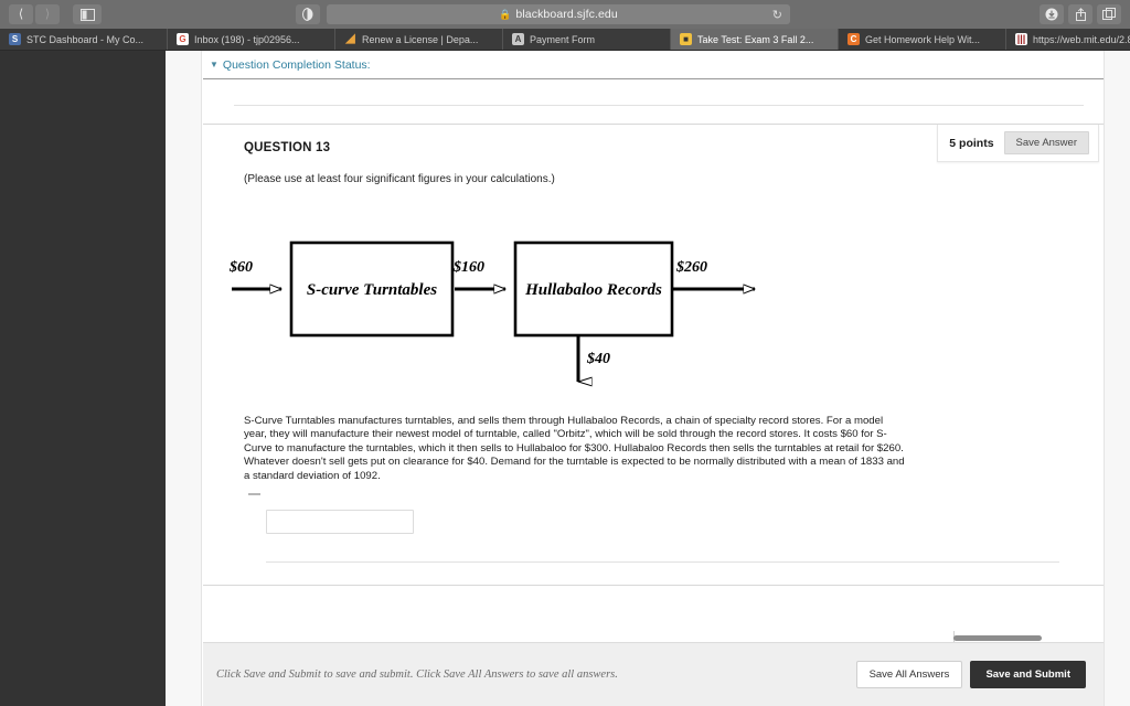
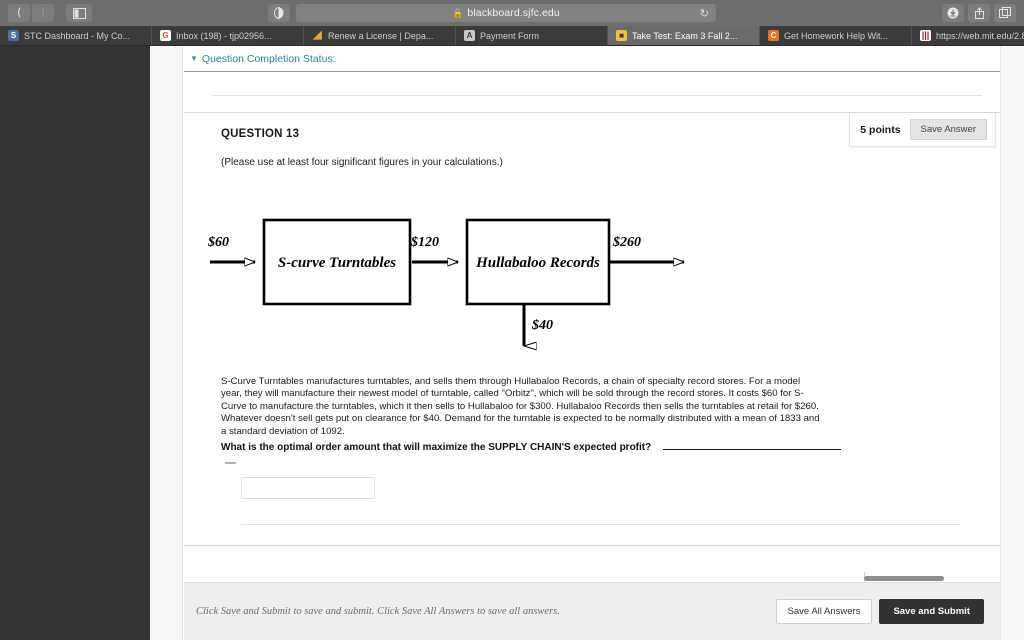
  ⟨
  ⟩
  🔒
  blackboard.sjfc.edu
  ↻
  S
  STC Dashboard - My Co...
  G
  Inbox (198) - tjp02956...
  ◢
  Renew a License | Depa...
  A
  Payment Form
  ■
  Take Test: Exam 3 Fall 2...
  C
  Get Homework Help Wit...
  |||
  https://web.mit.edu/2.
  ▼
  Question Completion Status:
  QUESTION 13
  5 points
  Save Answer
  (Please use at least four significant figures in your calculations.)
  S-curve Turntables
  Hullabaloo Records
  $60
- $160
+ $120
  $260
  $40
  S-Curve Turntables manufactures turntables, and sells them through Hullabaloo Records, a chain of specialty record stores. For a model year, they will manufacture their newest model of turntable, called "Orbitz", which will be sold through the record stores. It costs $60 for S-Curve to manufacture the turntables, which it then sells to Hullabaloo for $300. Hullabaloo Records then sells the turntables at retail for $260. Whatever doesn't sell gets put on clearance for $40. Demand for the turntable is expected to be normally distributed with a mean of 1833 and a standard deviation of 1092.
+ What is the optimal order amount that will maximize the SUPPLY CHAIN'S expected profit?
  Click Save and Submit to save and submit. Click Save All Answers to save all answers.
  Save All Answers
  Save and Submit
